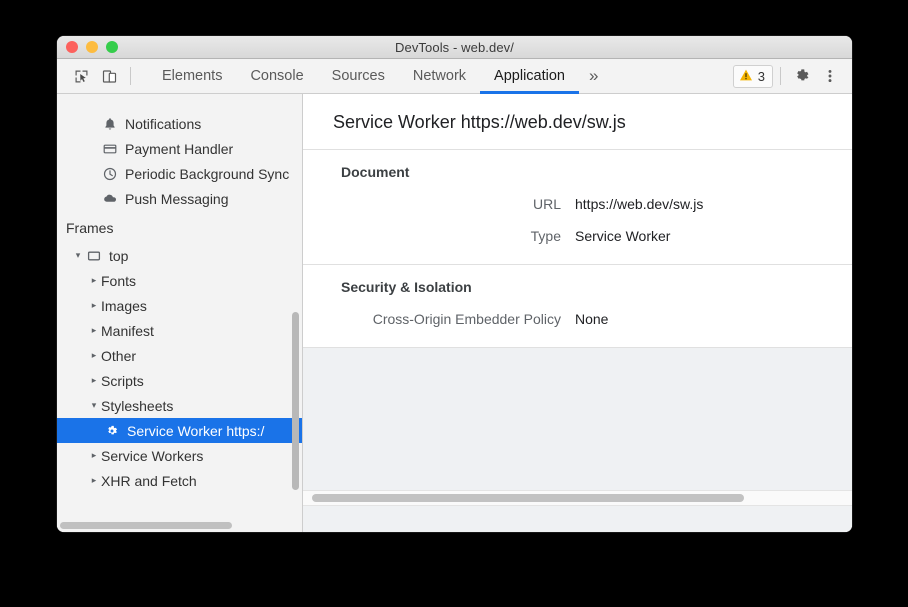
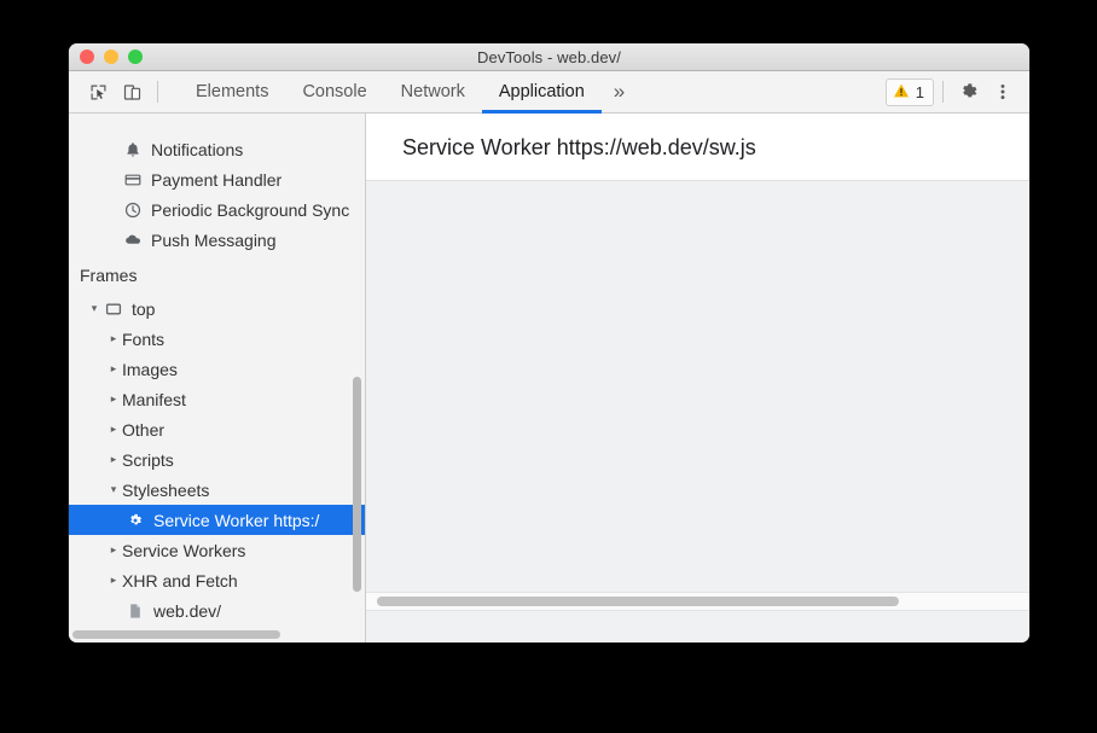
  DevTools - web.dev/
  Elements
  Console
- Sources
  Network
  Application
  »
- 3
+ 1
  Notifications
  Payment Handler
  Periodic Background Sync
  Push Messaging
  Frames
  ▾
  top
  ▸
  Fonts
  ▸
  Images
  ▸
  Manifest
  ▸
  Other
  ▸
  Scripts
  ▾
  Stylesheets
  Service Worker https:/
  ▸
  Service Workers
  ▸
  XHR and Fetch
+ web.dev/
  Service Worker https://web.dev/sw.js
- Document
- URL
- https://web.dev/sw.js
- Type
- Service Worker
- Security & Isolation
- Cross-Origin Embedder Policy
- None
